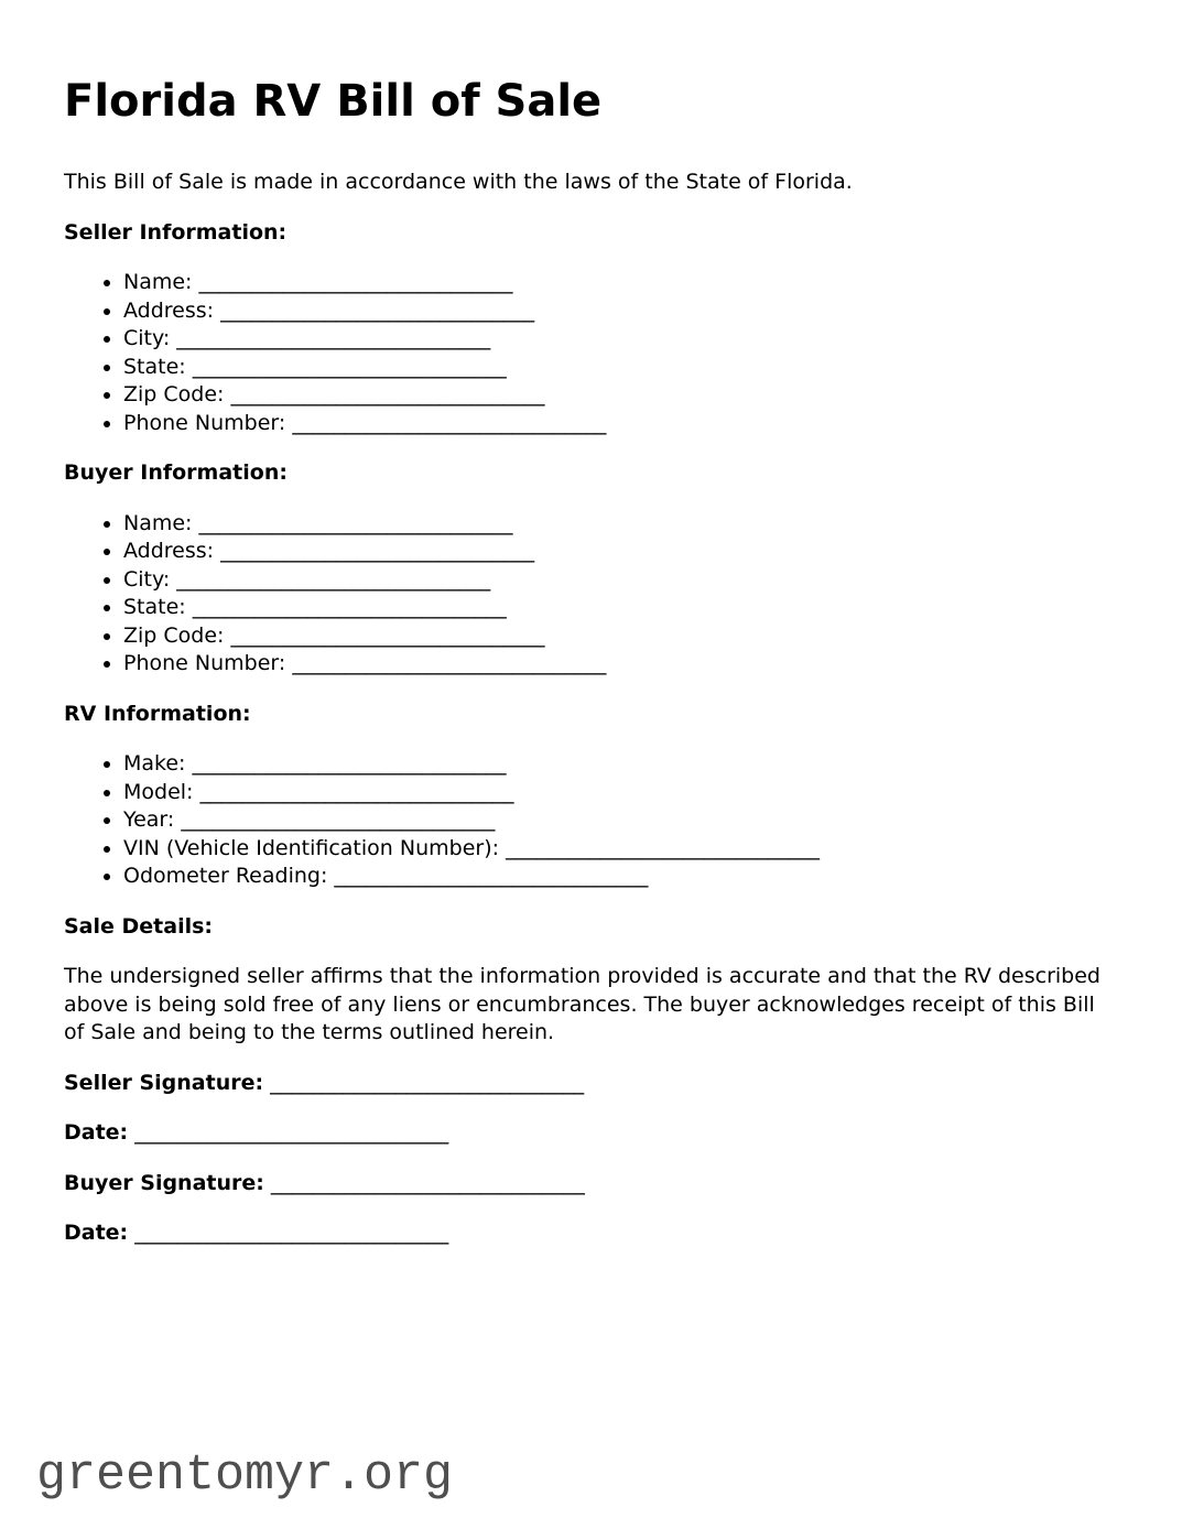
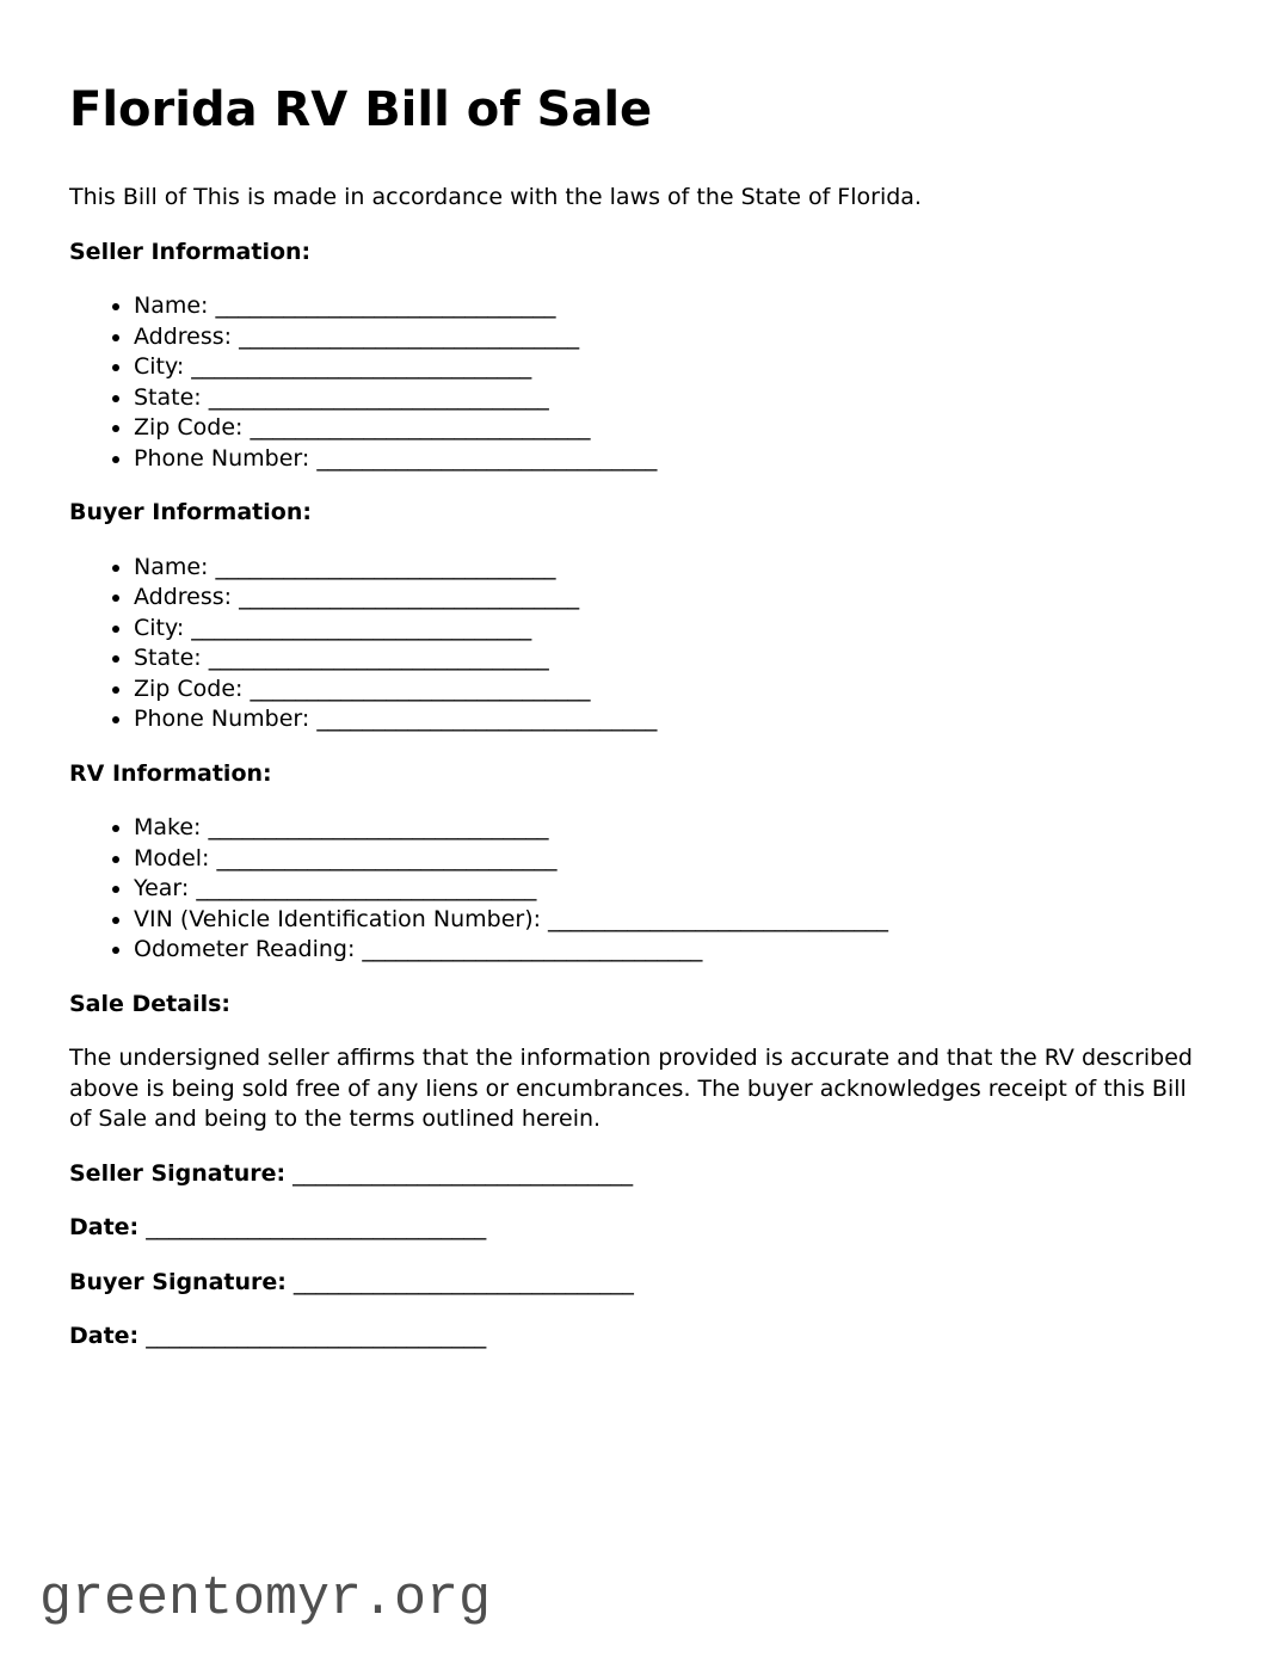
  Florida RV Bill of Sale
- This Bill of Sale is made in accordance with the laws of the State of Florida.
+ This Bill of This is made in accordance with the laws of the State of Florida.
  Seller Information:
  Name: ______________________________
  Address: ______________________________
  City: ______________________________
  State: ______________________________
  Zip Code: ______________________________
  Phone Number: ______________________________
  Buyer Information:
  Name: ______________________________
  Address: ______________________________
  City: ______________________________
  State: ______________________________
  Zip Code: ______________________________
  Phone Number: ______________________________
  RV Information:
  Make: ______________________________
  Model: ______________________________
  Year: ______________________________
  VIN (Vehicle Identification Number): ______________________________
  Odometer Reading: ______________________________
  Sale Details:
  The undersigned seller affirms that the information provided is accurate and that the RV described above is being sold free of any liens or encumbrances. The buyer acknowledges receipt of this Bill of Sale and being to the terms outlined herein.
  Seller Signature: ______________________________
  Date: ______________________________
  Buyer Signature: ______________________________
  Date: ______________________________
  greentomyr.org
